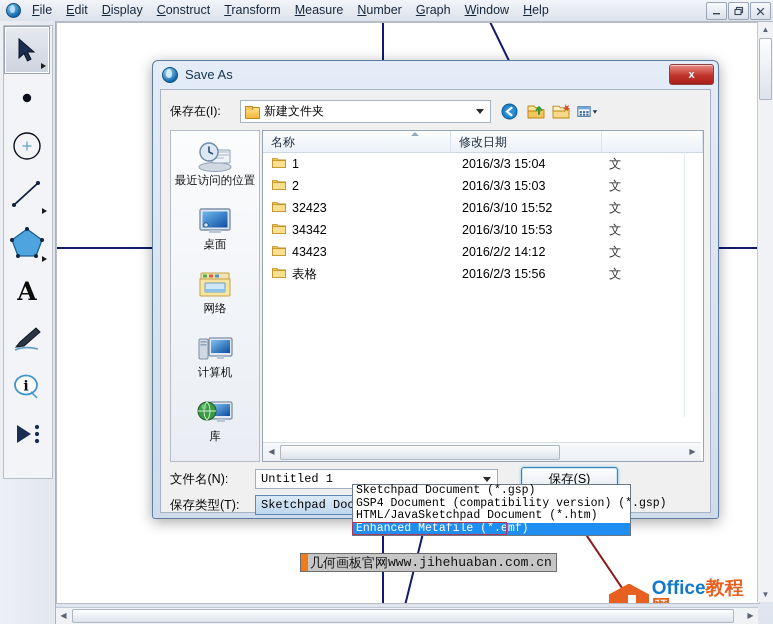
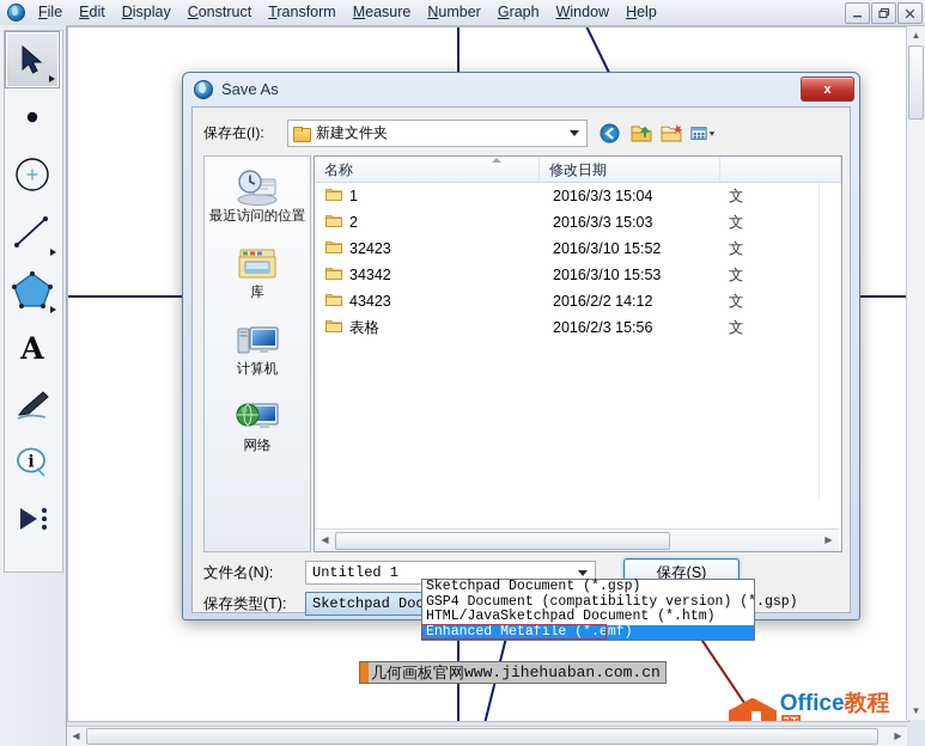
  File
  Edit
  Display
  Construct
  Transform
  Measure
  Number
  Graph
  Window
  Help
  A
  i
  几何画板官网
  www.jihehuaban.com.cn
  Office教程
  ▲
  ▼
  ◀
  ▶
  Save As
  x
  保存在(I):
  新建文件夹
  最近访问的位置
- 桌面
- 网络
+ 库
  计算机
- 库
+ 网络
  名称
  修改日期
  1
  2016/3/3 15:04
  文
  2
  2016/3/3 15:03
  文
  32423
  2016/3/10 15:52
  文
  34342
  2016/3/10 15:53
  文
  43423
  2016/2/2 14:12
  文
  表格
  2016/2/3 15:56
  文
  ◀
  ▶
  文件名(N):
  Untitled 1
  保存(S)
  保存类型(T):
  Sketchpad Document (*.gsp)
  GSP4 Document (compatibility version) (*.gsp)
  HTML/JavaSketchpad Document (*.htm)
  Enhanced Metafile (*.emf)
